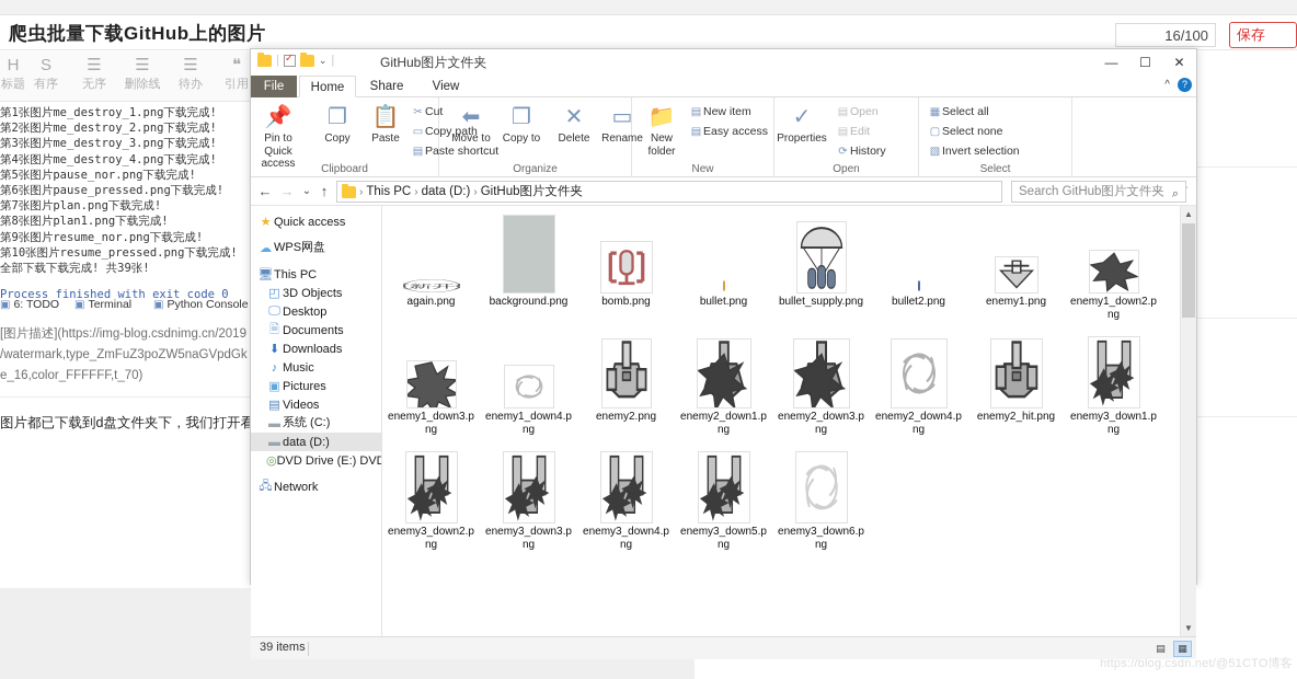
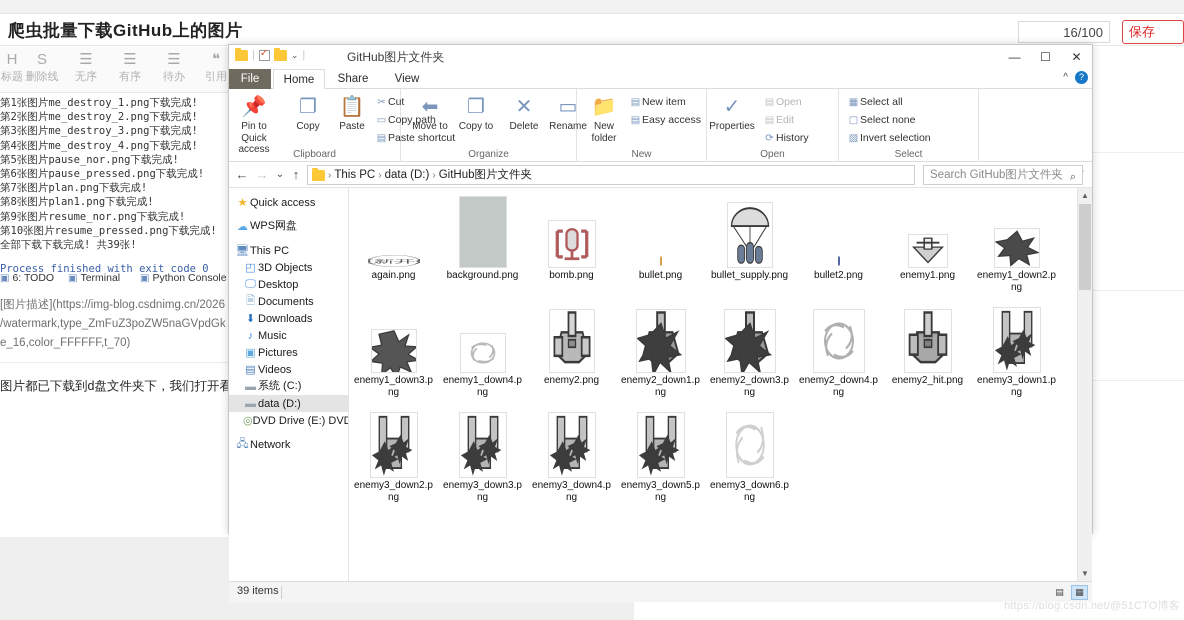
  爬虫批量下载GitHub上的图片
  16/100
  保存
  H
  标题
  S
- 有序
+ 删除线
  ☰
  无序
  ☰
- 删除线
+ 有序
  ☰
  待办
  ❝
  引用
  第1张图片me_destroy_1.png下载完成!
  第2张图片me_destroy_2.png下载完成!
  第3张图片me_destroy_3.png下载完成!
  第4张图片me_destroy_4.png下载完成!
  第5张图片pause_nor.png下载完成!
  第6张图片pause_pressed.png下载完成!
  第7张图片plan.png下载完成!
  第8张图片plan1.png下载完成!
  第9张图片resume_nor.png下载完成!
  第10张图片resume_pressed.png下载完成!
  全部下载下载完成! 共39张!
  Process finished with exit code 0
  ▣ 6: TODO
  ▣ Terminal
  ▣ Python Console
- [图片描述](https://img-blog.csdnimg.cn/2019
+ [图片描述](https://img-blog.csdnimg.cn/2026
  /watermark,type_ZmFuZ3poZW5naGVpdGk
  e_16,color_FFFFFF,t_70)
  图片都已下载到d盘文件夹下，我们打开看
  https://blog.csdn.net/@51CTO博客
  |
  ⌄
  |
  GitHub图片文件夹
  —
  ☐
  ✕
  ^
  ?
  File
  Home
  Share
  View
  📌
  Pin to Quick access
  ❐
  Copy
  📋
  Paste
  ✂ Cut
  ▭ Copy path
  ▤ Paste shortcut
  Clipboard
  ⬅
  Move to
  ❐
  Copy to
  ✕
  Delete
  ▭
  Rename
  Organize
  📁
  New folder
  ▤ New item
  ▤ Easy access
  New
  ✓
  Properties
  ▤ Open
  ▤ Edit
  ⟳ History
  Open
  ▦ Select all
  ▢ Select none
  ▧ Invert selection
  Select
  ←
  →
  ⌄
  ↑
  ›
  This PC
  ›
  data (D:)
  ›
  GitHub图片文件夹
  Search GitHub图片文件夹
  ⌕
  ★
  Quick access
  ☁
  WPS网盘
  🖥
  This PC
  ◰
  3D Objects
  🖵
  Desktop
  🗎
  Documents
  ⬇
  Downloads
  ♪
  Music
  ▣
  Pictures
  ▤
  Videos
  ▬
  系统 (C:)
  ▬
  data (D:)
  ◎
  DVD Drive (E:) DVD
  🖧
  Network
  again.png
  background.png
  bomb.png
  bullet.png
  bullet_supply.png
  bullet2.png
  enemy1.png
  enemy1_down2.png
  enemy1_down3.png
  enemy1_down4.png
  enemy2.png
  enemy2_down1.png
  enemy2_down3.png
  enemy2_down4.png
  enemy2_hit.png
  enemy3_down1.png
  enemy3_down2.png
  enemy3_down3.png
  enemy3_down4.png
  enemy3_down5.png
  enemy3_down6.png
  ▲
  ▼
  39 items
  ▤
  ▦
